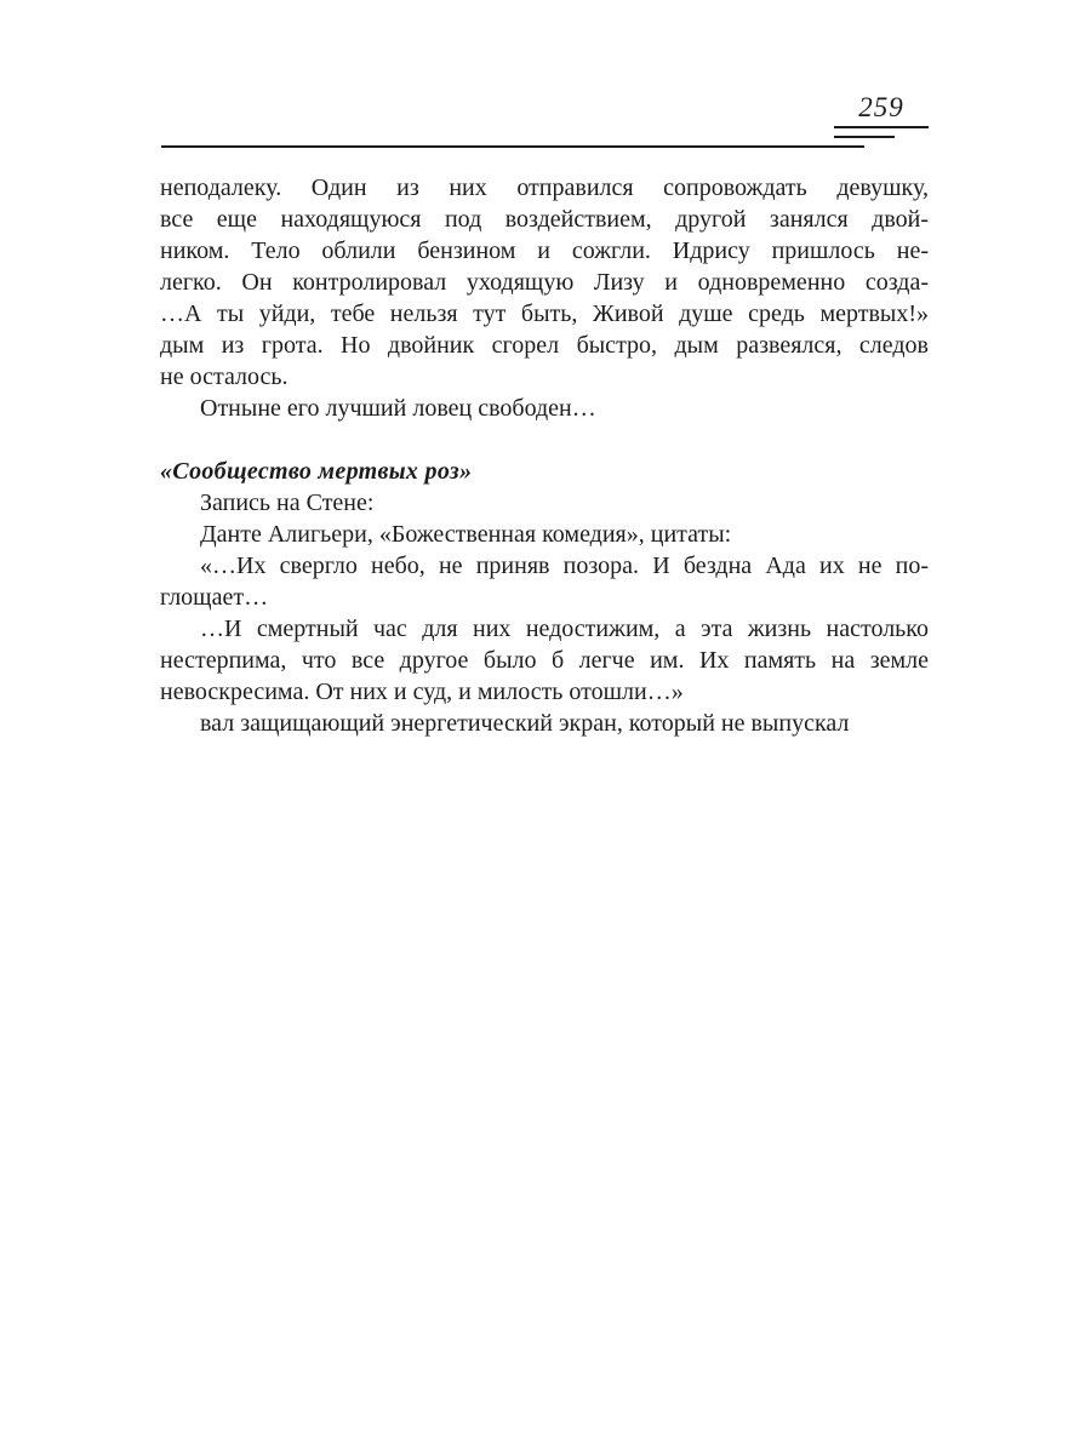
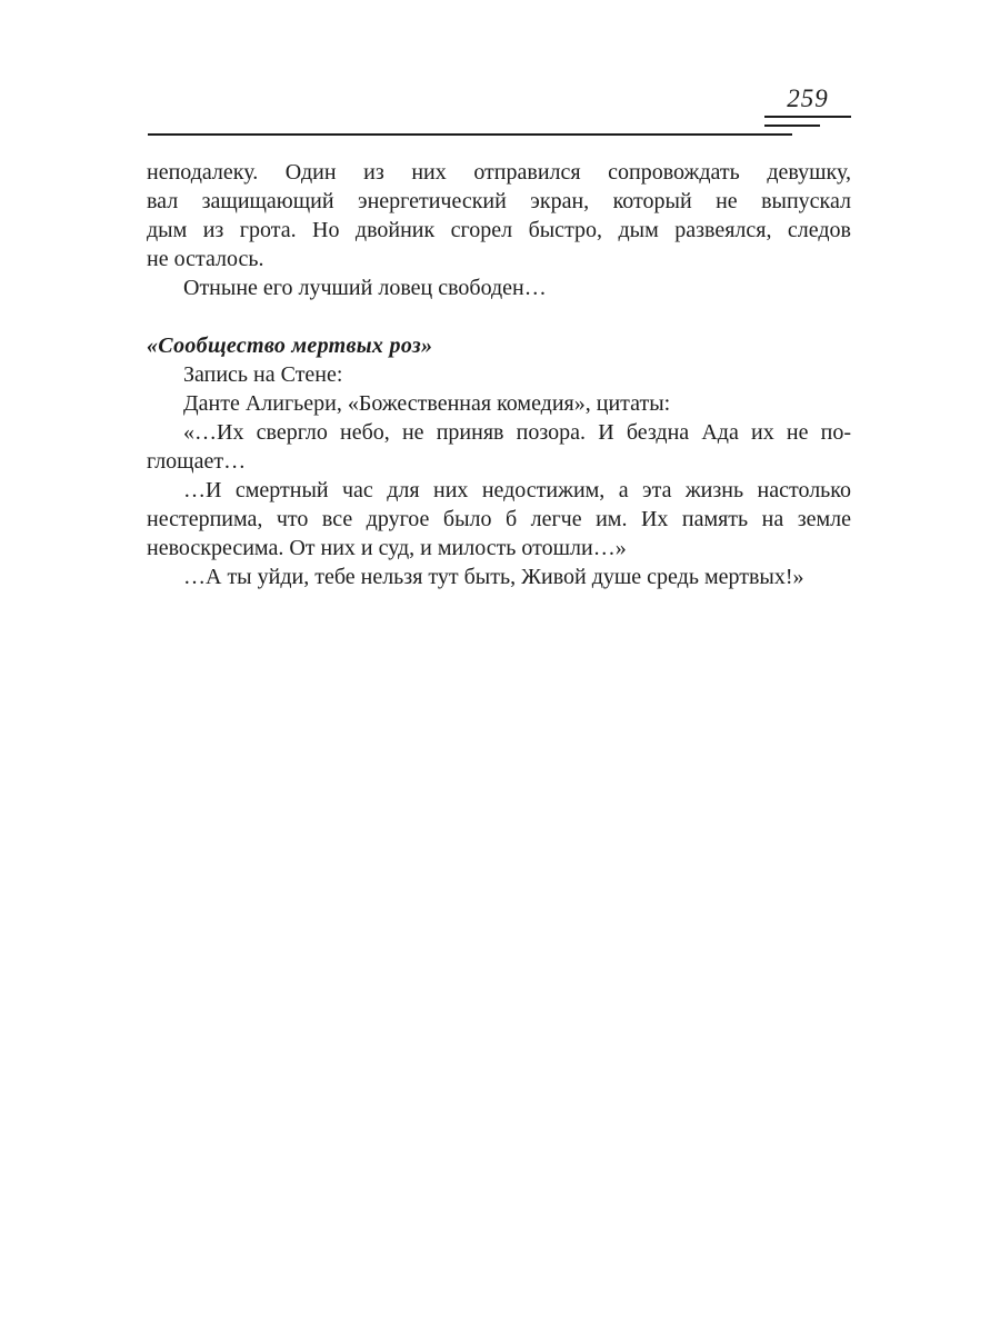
  259
  неподалеку. Один из них отправился сопровождать девушку,
- все еще находящуюся под воздействием, другой занялся двой-
- ником. Тело облили бензином и сожгли. Идрису пришлось не-
- легко. Он контролировал уходящую Лизу и одновременно созда-
- …А ты уйди, тебе нельзя тут быть, Живой душе средь мертвых!»
+ вал защищающий энергетический экран, который не выпускал
  дым из грота. Но двойник сгорел быстро, дым развеялся, следов
  не осталось.
  Отныне его лучший ловец свободен…
  «Сообщество мертвых роз»
  Запись на Стене:
  Данте Алигьери, «Божественная комедия», цитаты:
  «…Их свергло небо, не приняв позора. И бездна Ада их не по-
  глощает…
  …И смертный час для них недостижим, а эта жизнь настолько
  нестерпима, что все другое было б легче им. Их память на земле
  невоскресима. От них и суд, и милость отошли…»
- вал защищающий энергетический экран, который не выпускал
+ …А ты уйди, тебе нельзя тут быть, Живой душе средь мертвых!»
